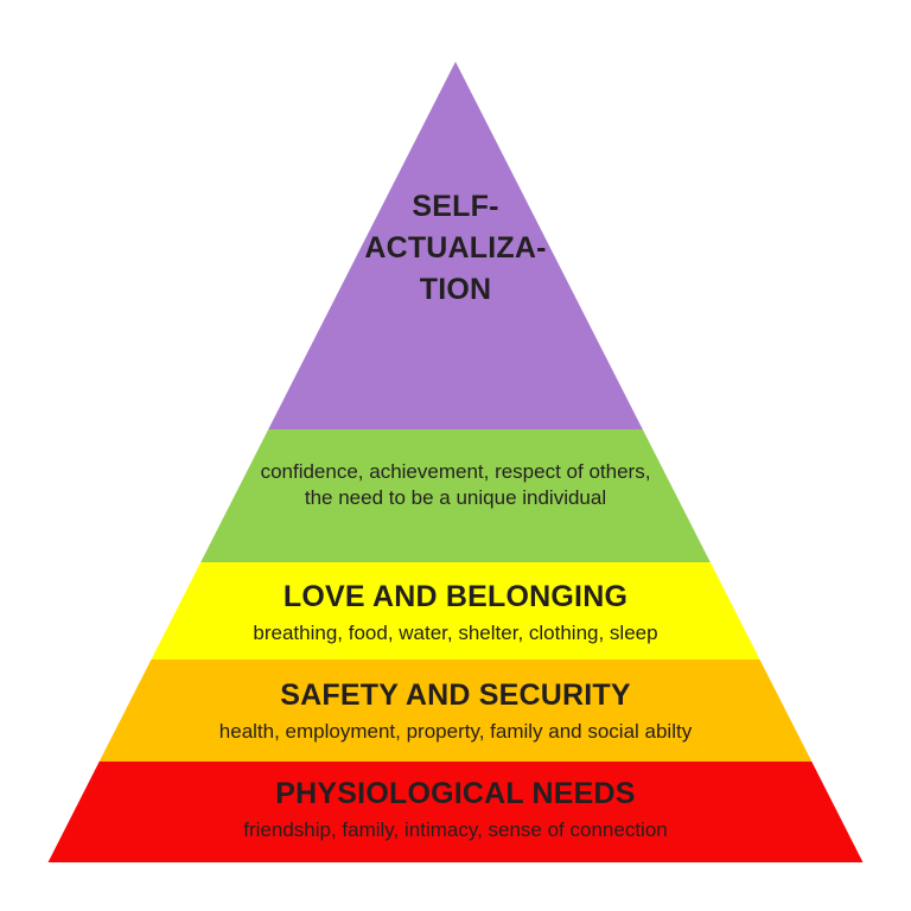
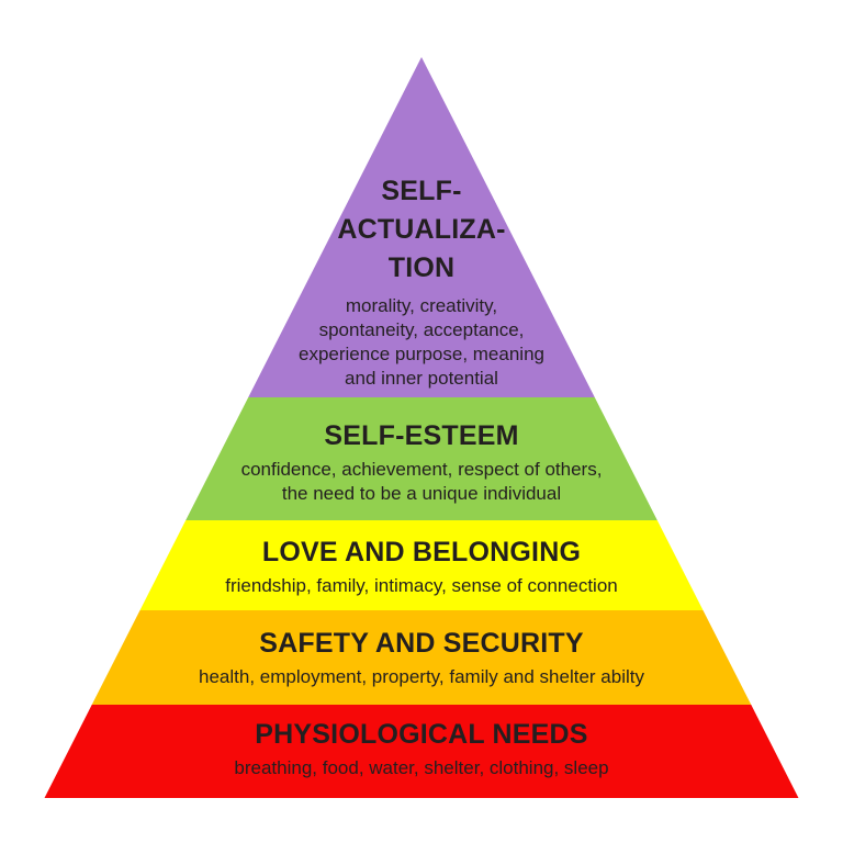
  SELF-
  ACTUALIZA-
  TION
+ morality, creativity,
+ spontaneity, acceptance,
+ experience purpose, meaning
+ and inner potential
+ SELF-ESTEEM
  confidence, achievement, respect of others,
  the need to be a unique individual
  LOVE AND BELONGING
- breathing, food, water, shelter, clothing, sleep
+ friendship, family, intimacy, sense of connection
  SAFETY AND SECURITY
- health, employment, property, family and social abilty
+ health, employment, property, family and shelter abilty
  PHYSIOLOGICAL NEEDS
- friendship, family, intimacy, sense of connection
+ breathing, food, water, shelter, clothing, sleep
